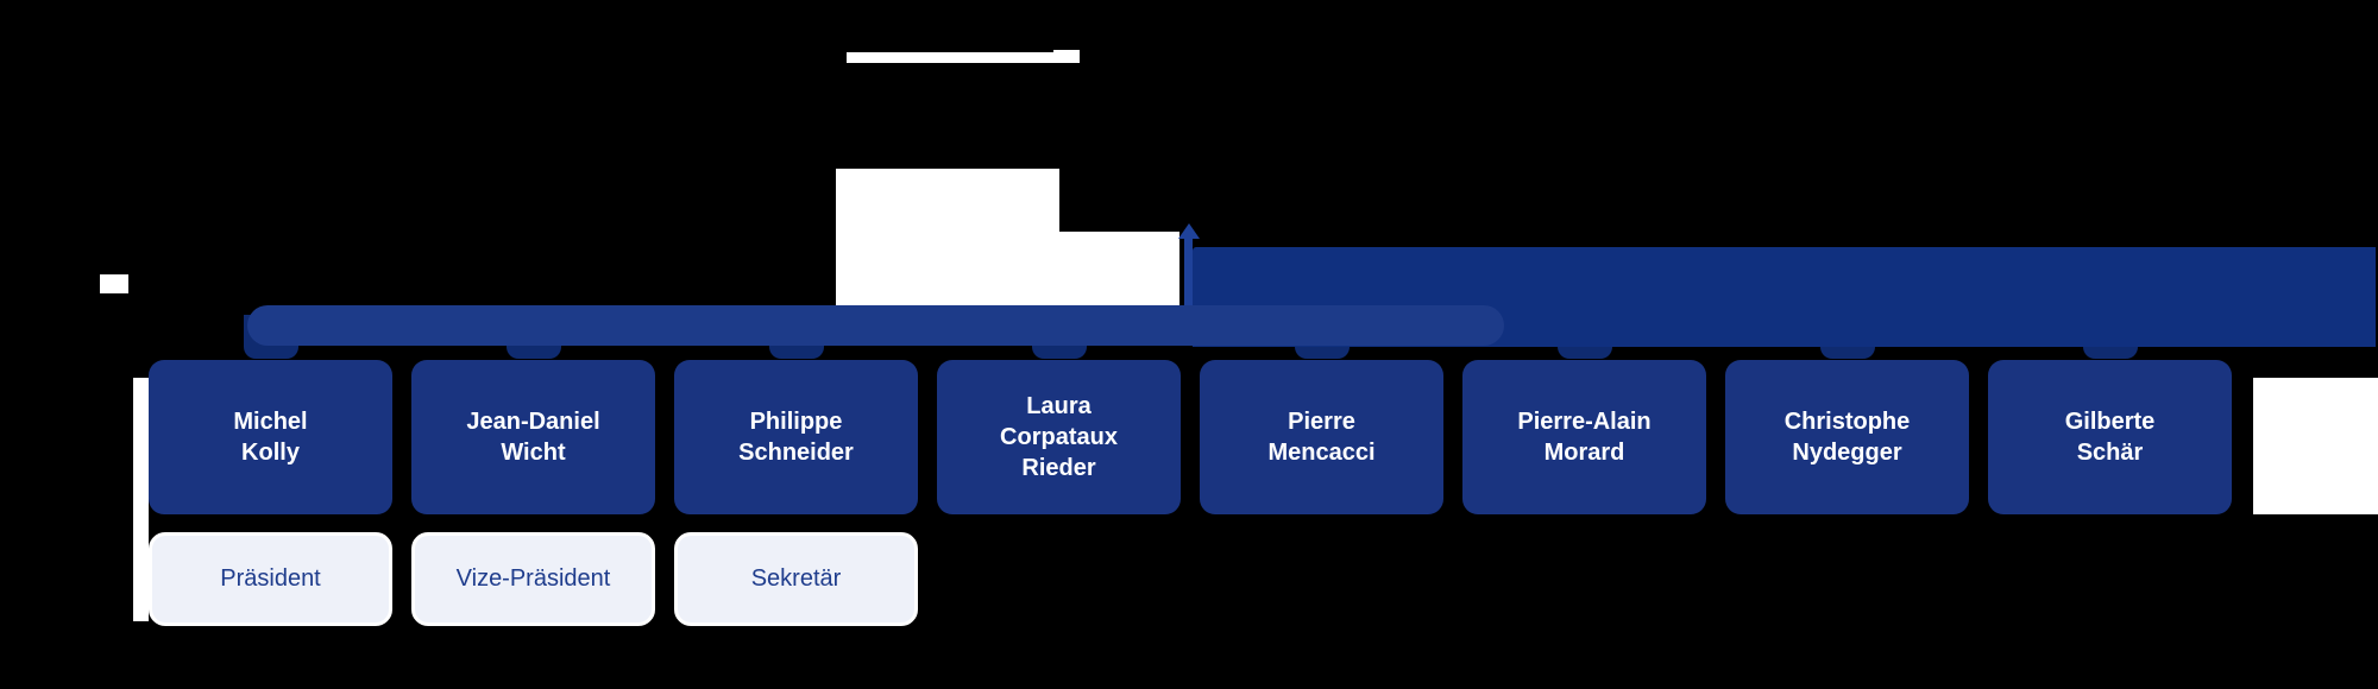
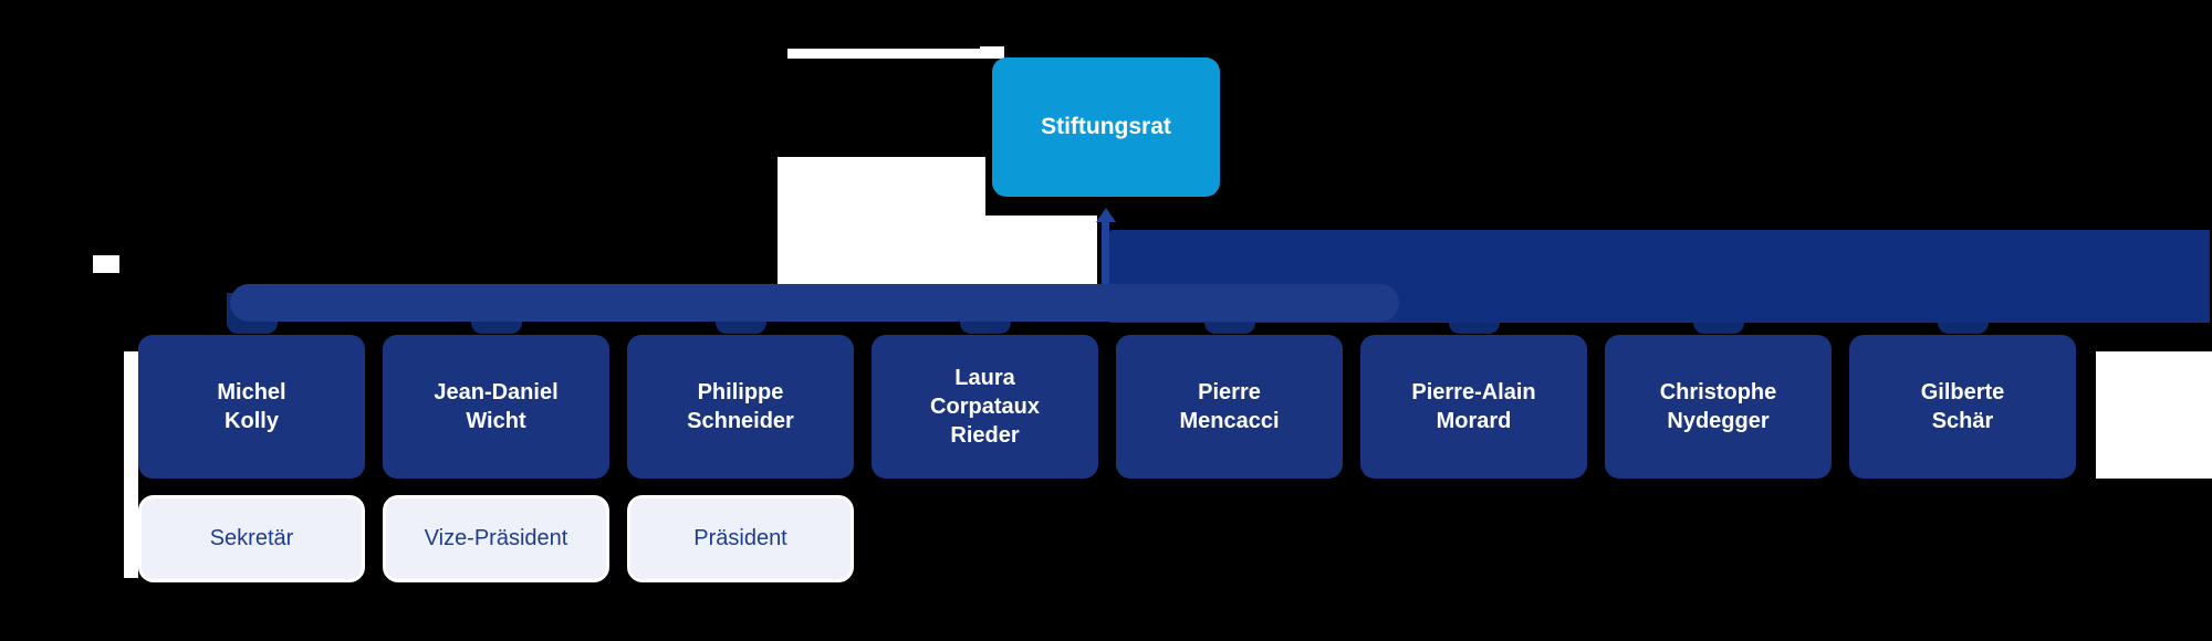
+ Stiftungsrat
  Michel
  Kolly
  Jean-Daniel
  Wicht
  Philippe
  Schneider
  Laura
  Corpataux
  Rieder
  Pierre
  Mencacci
  Pierre-Alain
  Morard
  Christophe
  Nydegger
  Gilberte
  Schär
- Präsident
+ Sekretär
  Vize-Präsident
- Sekretär
+ Präsident
